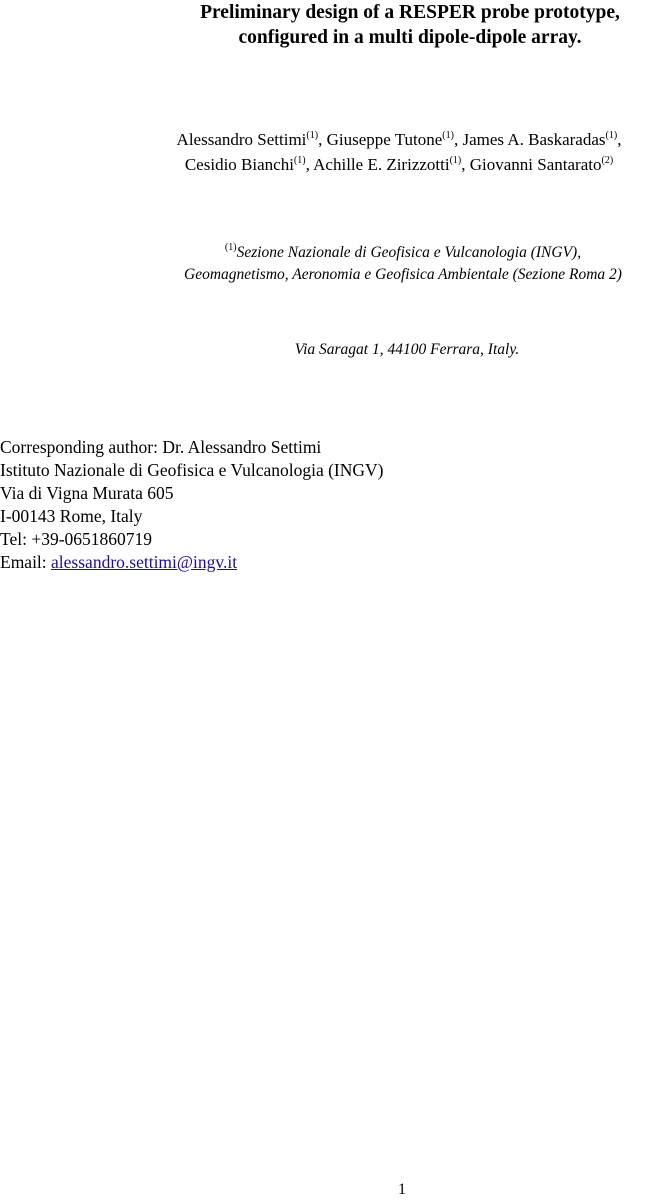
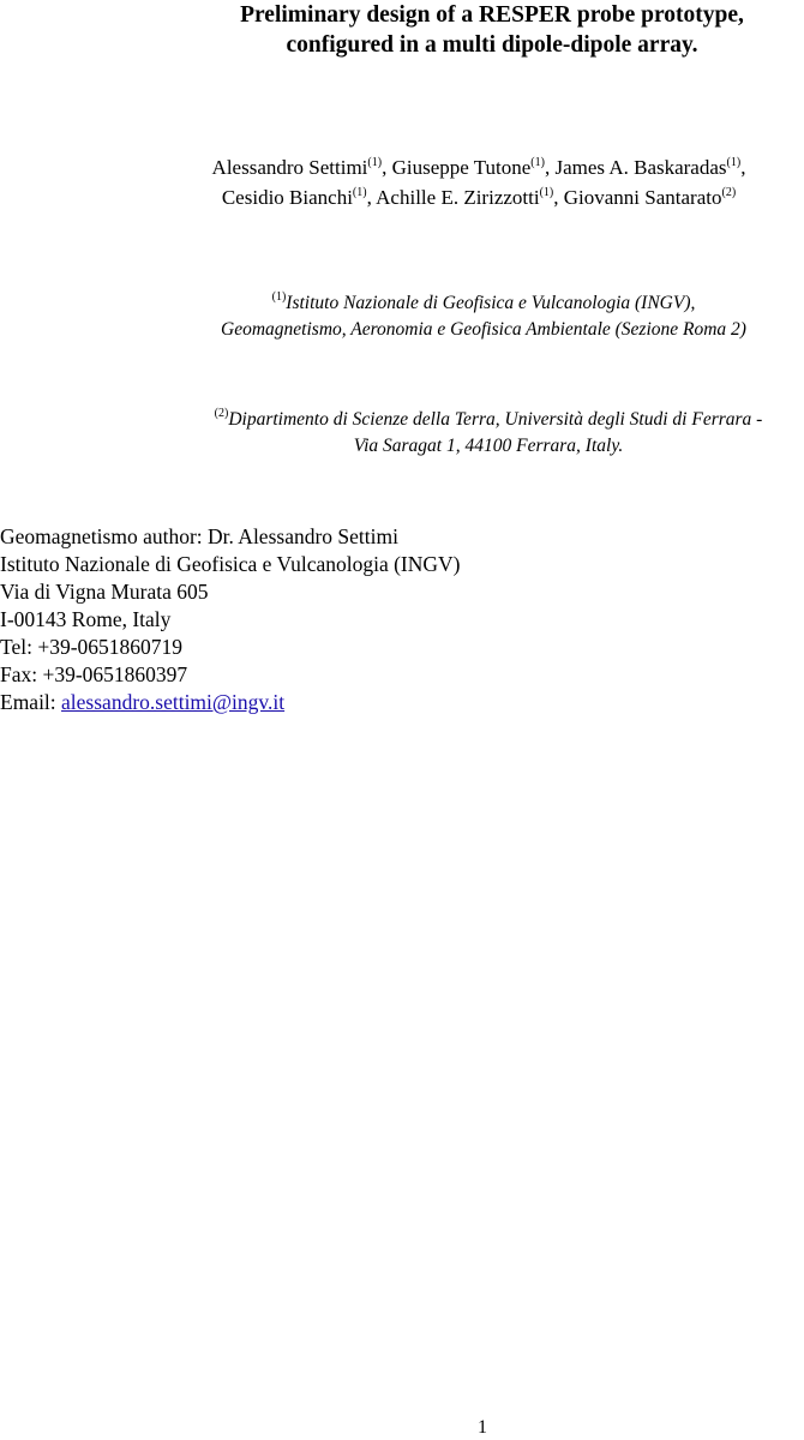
  Preliminary design of a RESPER probe prototype,
  configured in a multi dipole-dipole array.
  Alessandro Settimi(1), Giuseppe Tutone(1), James A. Baskaradas(1),
  Cesidio Bianchi(1), Achille E. Zirizzotti(1), Giovanni Santarato(2)
- (1)Sezione Nazionale di Geofisica e Vulcanologia (INGV),
+ (1)Istituto Nazionale di Geofisica e Vulcanologia (INGV),
  Geomagnetismo, Aeronomia e Geofisica Ambientale (Sezione Roma 2)
+ (2)Dipartimento di Scienze della Terra, Università degli Studi di Ferrara -
  Via Saragat 1, 44100 Ferrara, Italy.
- Corresponding author: Dr. Alessandro Settimi
+ Geomagnetismo author: Dr. Alessandro Settimi
  Istituto Nazionale di Geofisica e Vulcanologia (INGV)
  Via di Vigna Murata 605
  I-00143 Rome, Italy
  Tel: +39-0651860719
+ Fax: +39-0651860397
  Email: alessandro.settimi@ingv.it
  1
